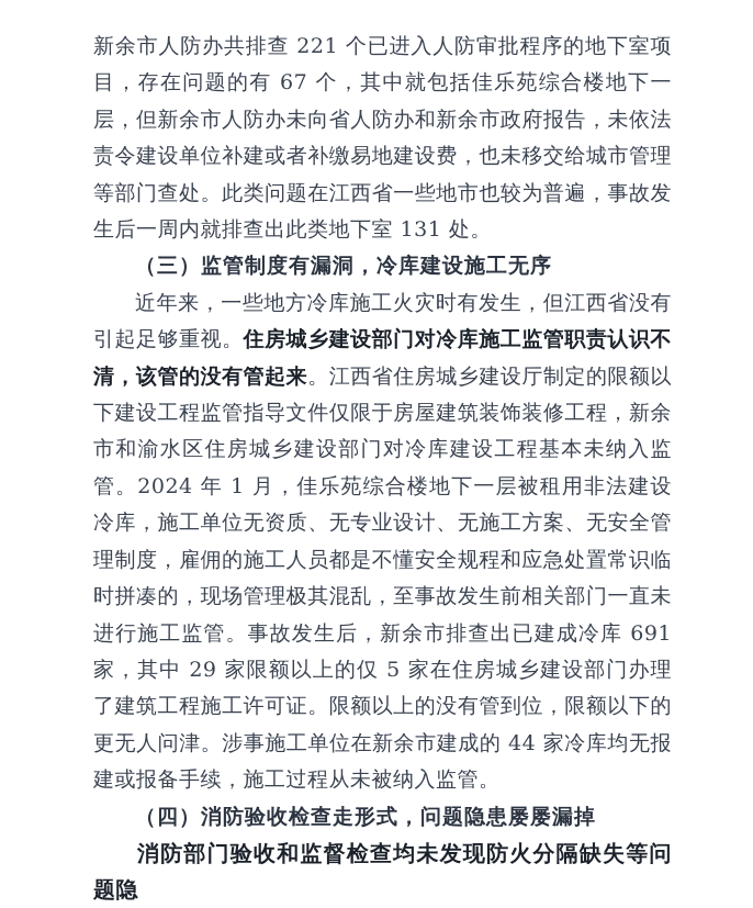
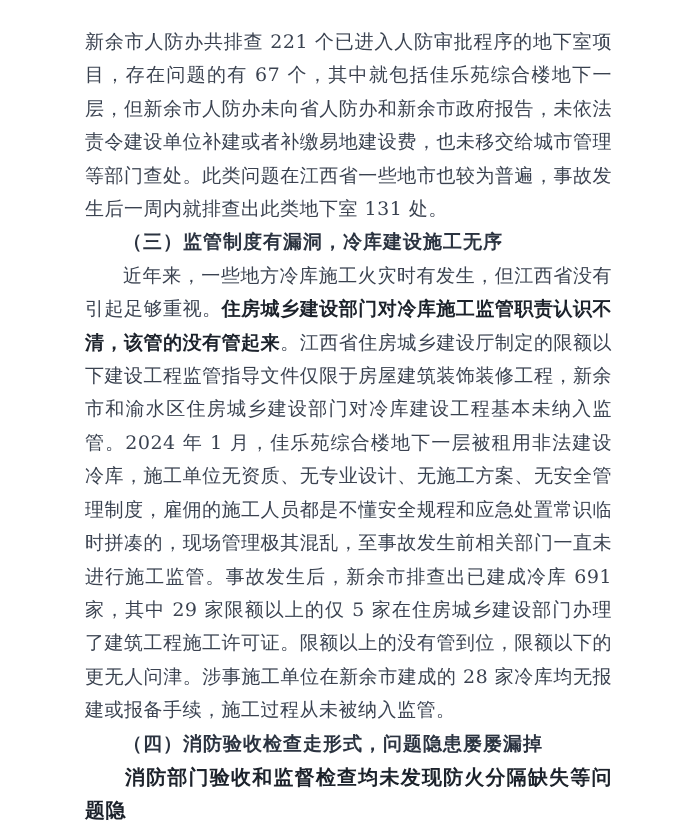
  新余市人防办共排查 221 个已进入人防审批程序的地下室项目，存在问题的有 67 个，其中就包括佳乐苑综合楼地下一层，但新余市人防办未向省人防办和新余市政府报告，未依法责令建设单位补建或者补缴易地建设费，也未移交给城市管理等部门查处。此类问题在江西省一些地市也较为普遍，事故发生后一周内就排查出此类地下室 131 处。
  （三）监管制度有漏洞，冷库建设施工无序
- 近年来，一些地方冷库施工火灾时有发生，但江西省没有引起足够重视。住房城乡建设部门对冷库施工监管职责认识不清，该管的没有管起来。江西省住房城乡建设厅制定的限额以下建设工程监管指导文件仅限于房屋建筑装饰装修工程，新余市和渝水区住房城乡建设部门对冷库建设工程基本未纳入监管。2024 年 1 月，佳乐苑综合楼地下一层被租用非法建设冷库，施工单位无资质、无专业设计、无施工方案、无安全管理制度，雇佣的施工人员都是不懂安全规程和应急处置常识临时拼凑的，现场管理极其混乱，至事故发生前相关部门一直未进行施工监管。事故发生后，新余市排查出已建成冷库 691 家，其中 29 家限额以上的仅 5 家在住房城乡建设部门办理了建筑工程施工许可证。限额以上的没有管到位，限额以下的更无人问津。涉事施工单位在新余市建成的 44 家冷库均无报建或报备手续，施工过程从未被纳入监管。
+ 近年来，一些地方冷库施工火灾时有发生，但江西省没有引起足够重视。住房城乡建设部门对冷库施工监管职责认识不清，该管的没有管起来。江西省住房城乡建设厅制定的限额以下建设工程监管指导文件仅限于房屋建筑装饰装修工程，新余市和渝水区住房城乡建设部门对冷库建设工程基本未纳入监管。2024 年 1 月，佳乐苑综合楼地下一层被租用非法建设冷库，施工单位无资质、无专业设计、无施工方案、无安全管理制度，雇佣的施工人员都是不懂安全规程和应急处置常识临时拼凑的，现场管理极其混乱，至事故发生前相关部门一直未进行施工监管。事故发生后，新余市排查出已建成冷库 691 家，其中 29 家限额以上的仅 5 家在住房城乡建设部门办理了建筑工程施工许可证。限额以上的没有管到位，限额以下的更无人问津。涉事施工单位在新余市建成的 28 家冷库均无报建或报备手续，施工过程从未被纳入监管。
  （四）消防验收检查走形式，问题隐患屡屡漏掉
  消防部门验收和监督检查均未发现防火分隔缺失等问题隐
